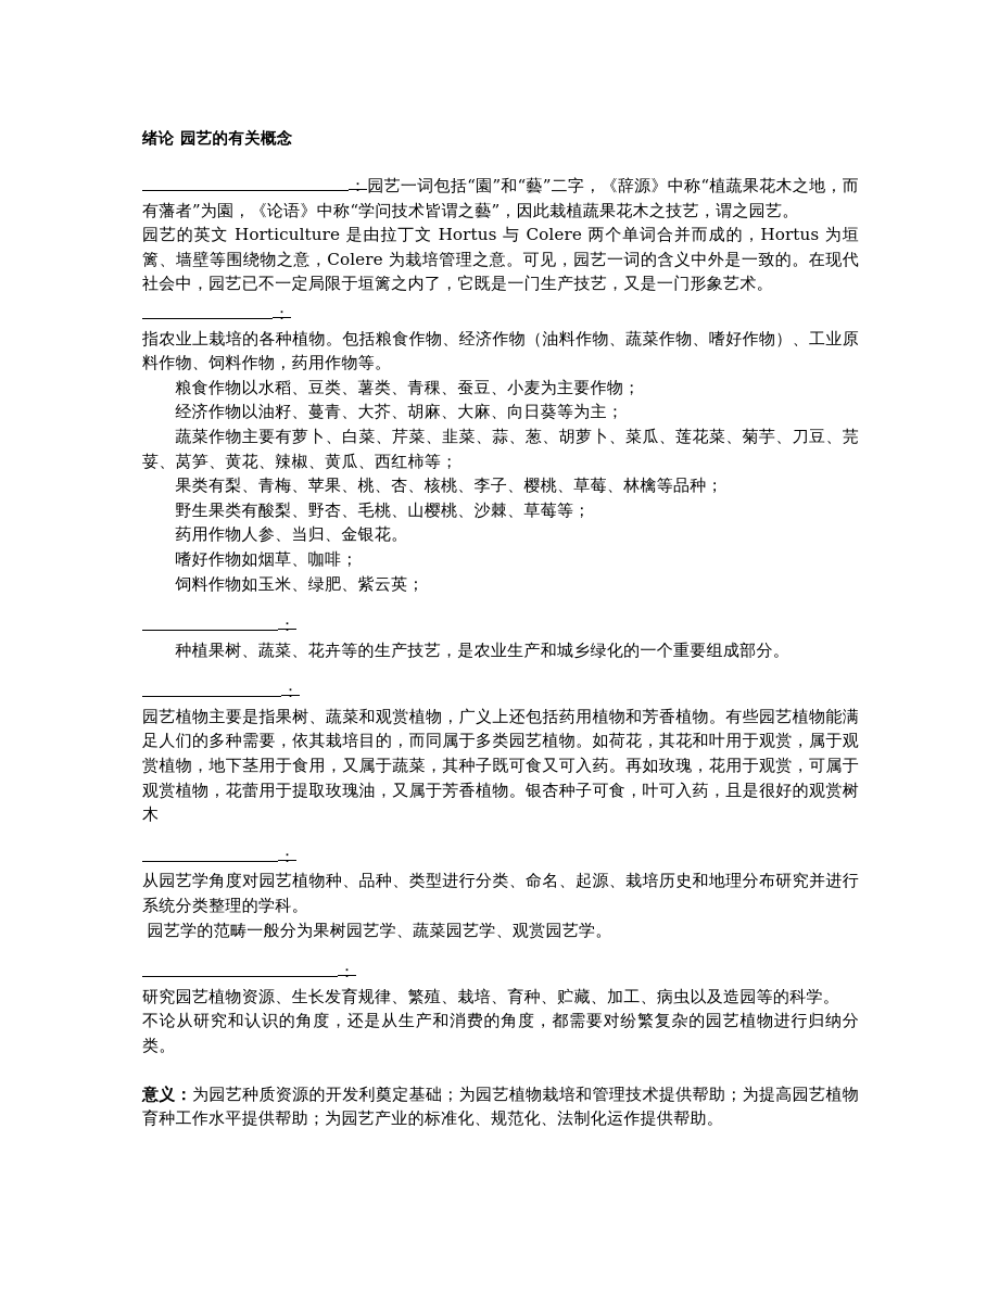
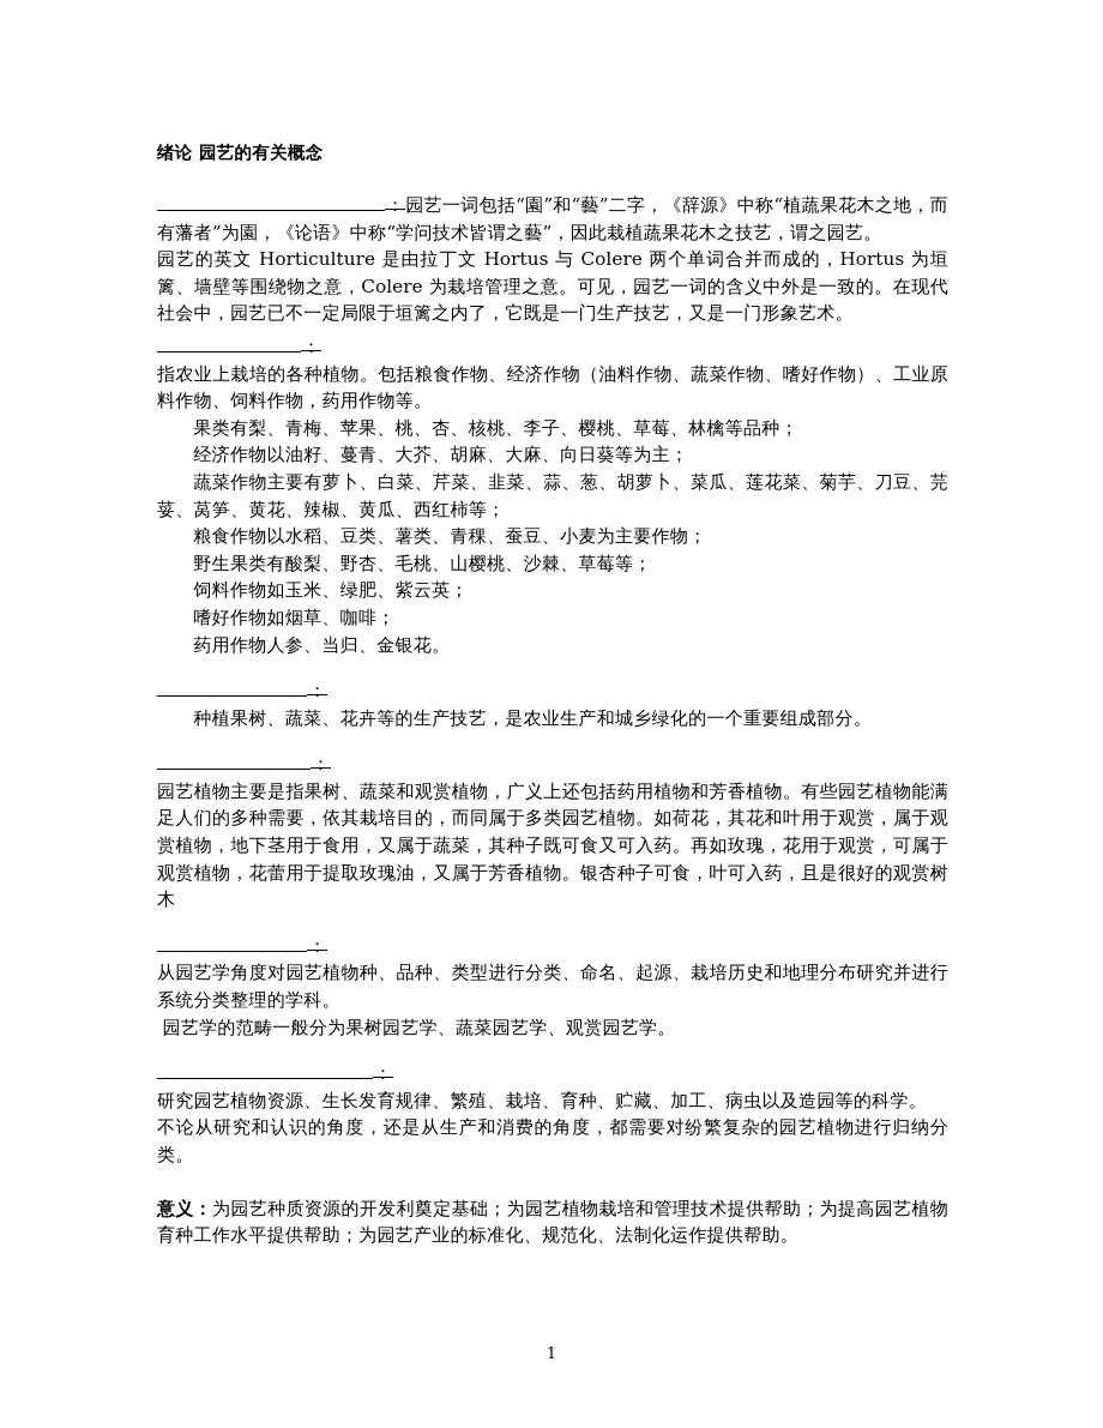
  绪论 园艺的有关概念
  ：园艺一词包括“園”和“藝”二字，《辞源》中称“植蔬果花木之地，而有藩者”为園，《论语》中称“学问技术皆谓之藝”，因此栽植蔬果花木之技艺，谓之园艺。
  园艺的英文 Horticulture 是由拉丁文 Hortus 与 Colere 两个单词合并而成的，Hortus 为垣篱、墙壁等围绕物之意，Colere 为栽培管理之意。可见，园艺一词的含义中外是一致的。在现代社会中，园艺已不一定局限于垣篱之内了，它既是一门生产技艺，又是一门形象艺术。
  ：
  指农业上栽培的各种植物。包括粮食作物、经济作物（油料作物、蔬菜作物、嗜好作物）、工业原料作物、饲料作物，药用作物等。
- 粮食作物以水稻、豆类、薯类、青稞、蚕豆、小麦为主要作物；
+ 果类有梨、青梅、苹果、桃、杏、核桃、李子、樱桃、草莓、林檎等品种；
  经济作物以油籽、蔓青、大芥、胡麻、大麻、向日葵等为主；
  蔬菜作物主要有萝卜、白菜、芹菜、韭菜、蒜、葱、胡萝卜、菜瓜、莲花菜、菊芋、刀豆、芫荽、莴笋、黄花、辣椒、黄瓜、西红柿等；
- 果类有梨、青梅、苹果、桃、杏、核桃、李子、樱桃、草莓、林檎等品种；
+ 粮食作物以水稻、豆类、薯类、青稞、蚕豆、小麦为主要作物；
  野生果类有酸梨、野杏、毛桃、山樱桃、沙棘、草莓等；
- 药用作物人参、当归、金银花。
+ 饲料作物如玉米、绿肥、紫云英；
  嗜好作物如烟草、咖啡；
- 饲料作物如玉米、绿肥、紫云英；
+ 药用作物人参、当归、金银花。
  ：
  种植果树、蔬菜、花卉等的生产技艺，是农业生产和城乡绿化的一个重要组成部分。
  ：
  园艺植物主要是指果树、蔬菜和观赏植物，广义上还包括药用植物和芳香植物。有些园艺植物能满足人们的多种需要，依其栽培目的，而同属于多类园艺植物。如荷花，其花和叶用于观赏，属于观赏植物，地下茎用于食用，又属于蔬菜，其种子既可食又可入药。再如玫瑰，花用于观赏，可属于观赏植物，花蕾用于提取玫瑰油，又属于芳香植物。银杏种子可食，叶可入药，且是很好的观赏树木
  ：
  从园艺学角度对园艺植物种、品种、类型进行分类、命名、起源、栽培历史和地理分布研究并进行系统分类整理的学科。
  园艺学的范畴一般分为果树园艺学、蔬菜园艺学、观赏园艺学。
  ：
  研究园艺植物资源、生长发育规律、繁殖、栽培、育种、贮藏、加工、病虫以及造园等的科学。
  不论从研究和认识的角度，还是从生产和消费的角度，都需要对纷繁复杂的园艺植物进行归纳分类。
  意义：为园艺种质资源的开发利奠定基础；为园艺植物栽培和管理技术提供帮助；为提高园艺植物育种工作水平提供帮助；为园艺产业的标准化、规范化、法制化运作提供帮助。
+ 1
